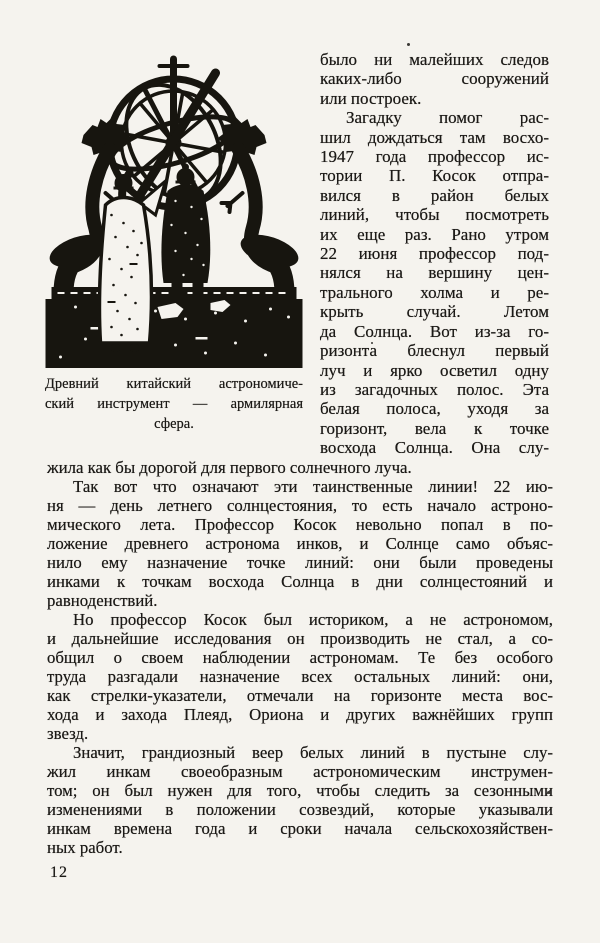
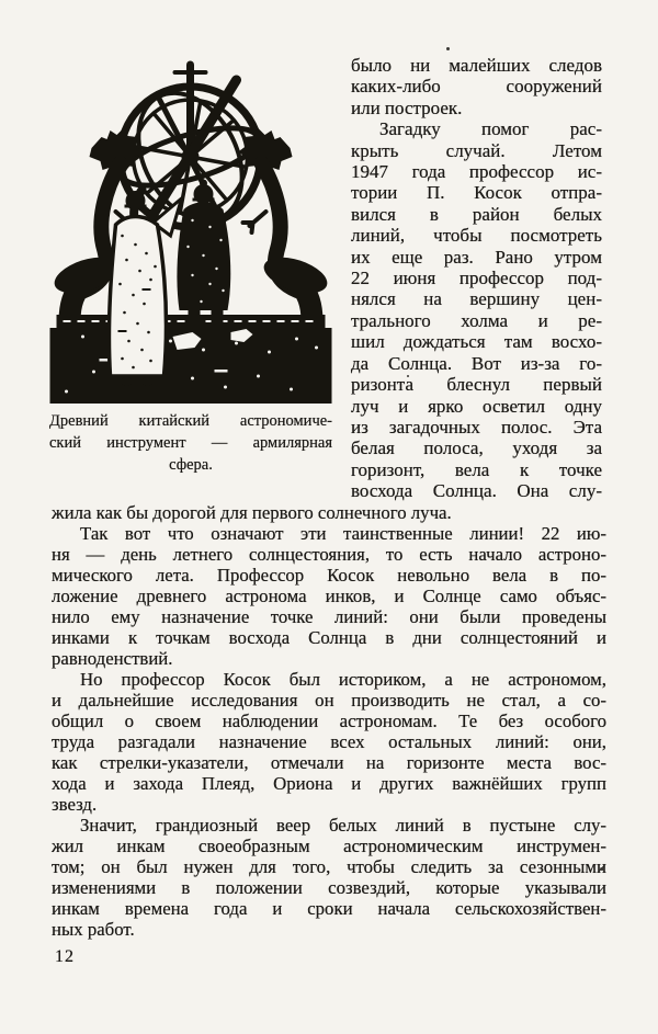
  Древний китайский астрономиче-
  ский инструмент — армилярная
  сфера.
  было ни малейших следов
  каких-либо сооружений
  или построек.
  Загадку помог рас-
- шил дождаться там восхо-
+ крыть случай. Летом
  1947 года профессор ис-
  тории П. Косок отпра-
  вился в район белых
  линий, чтобы посмотреть
  их еще раз. Рано утром
  22 июня профессор под-
  нялся на вершину цен-
  трального холма и ре-
- крыть случай. Летом
+ шил дождаться там восхо-
  да Солнца. Вот из-за го-
  ризонта блеснул первый
  луч и ярко осветил одну
  из загадочных полос. Эта
  белая полоса, уходя за
  горизонт, вела к точке
  восхода Солнца. Она слу-
  жила как бы дорогой для первого солнечного луча.
  Так вот что означают эти таинственные линии! 22 ию-
  ня — день летнего солнцестояния, то есть начало астроно-
- мического лета. Профессор Косок невольно попал в по-
+ мического лета. Профессор Косок невольно вела в по-
  ложение древнего астронома инков, и Солнце само объяс-
  нило ему назначение точке линий: они были проведены
  инками к точкам восхода Солнца в дни солнцестояний и
  равноденствий.
  Но профессор Косок был историком, а не астрономом,
  и дальнейшие исследования он производить не стал, а со-
  общил о своем наблюдении астрономам. Те без особого
  труда разгадали назначение всех остальных линий: они,
  как стрелки-указатели, отмечали на горизонте места вос-
  хода и захода Плеяд, Ориона и других важнёйших групп
  звезд.
  Значит, грандиозный веер белых линий в пустыне слу-
  жил инкам своеобразным астрономическим инструмен-
  том; он был нужен для того, чтобы следить за сезонным
  изменениями в положении созвездий, которые указывали
  инкам времена года и сроки начала сельскохозяйствен-
  ных работ.
  12
